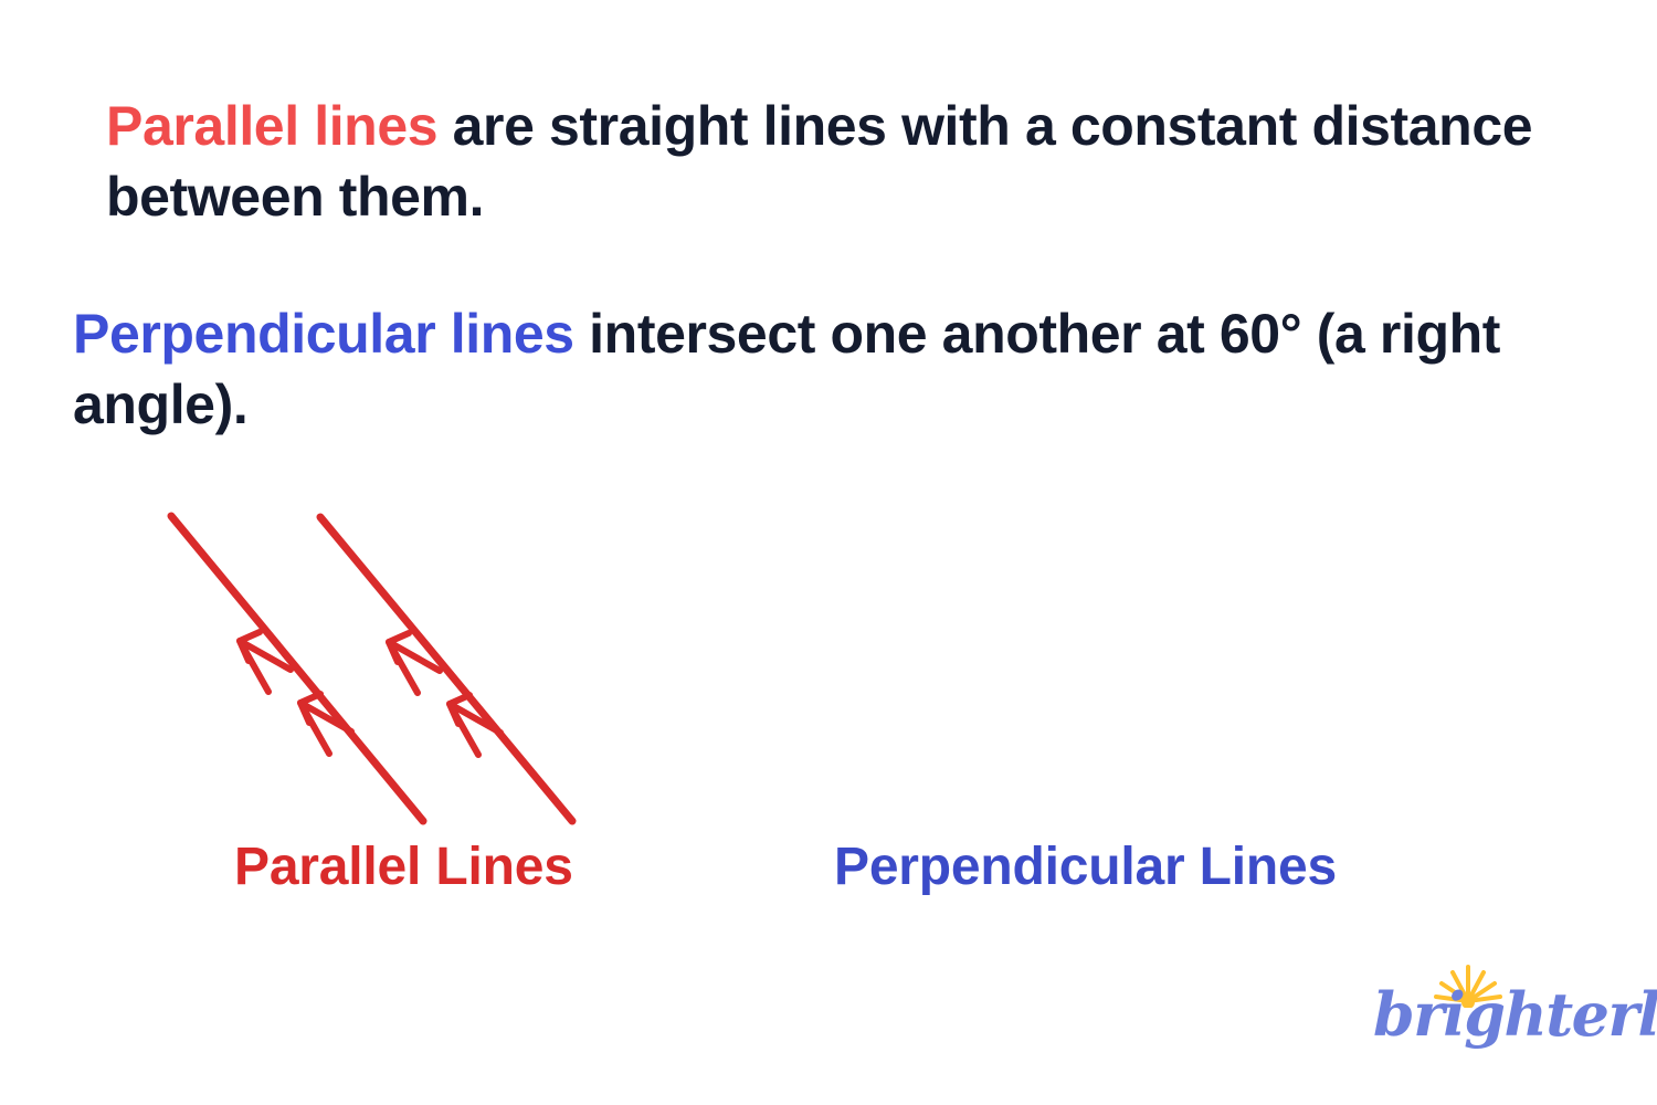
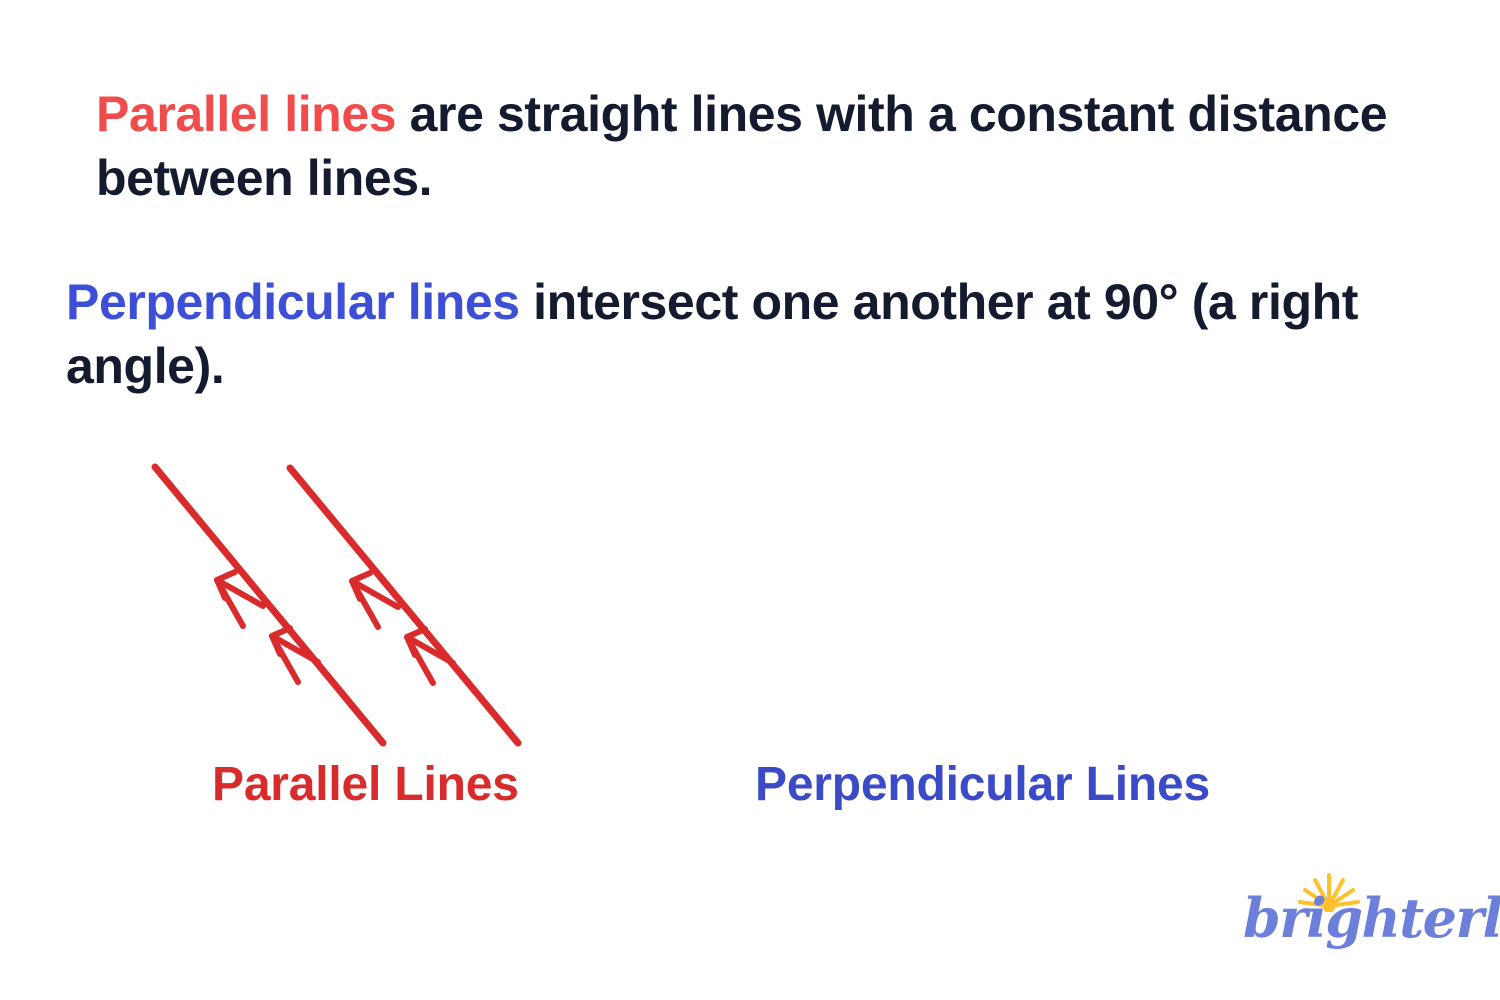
- Parallel lines are straight lines with a constant distance between them.
+ Parallel lines are straight lines with a constant distance between lines.
- Perpendicular lines intersect one another at 60° (a right angle).
+ Perpendicular lines intersect one another at 90° (a right angle).
  Parallel Lines
  Perpendicular Lines
  brighterl
